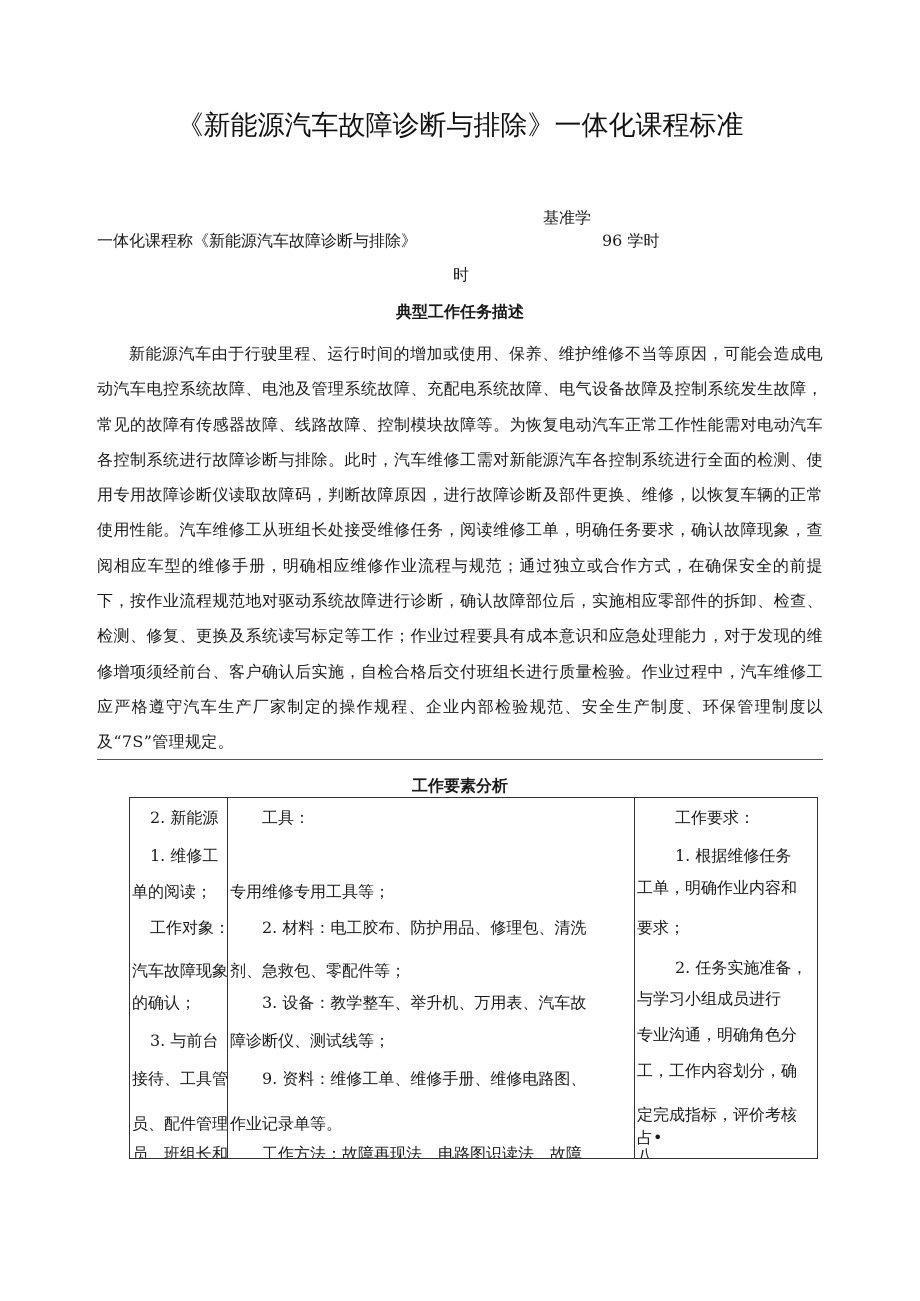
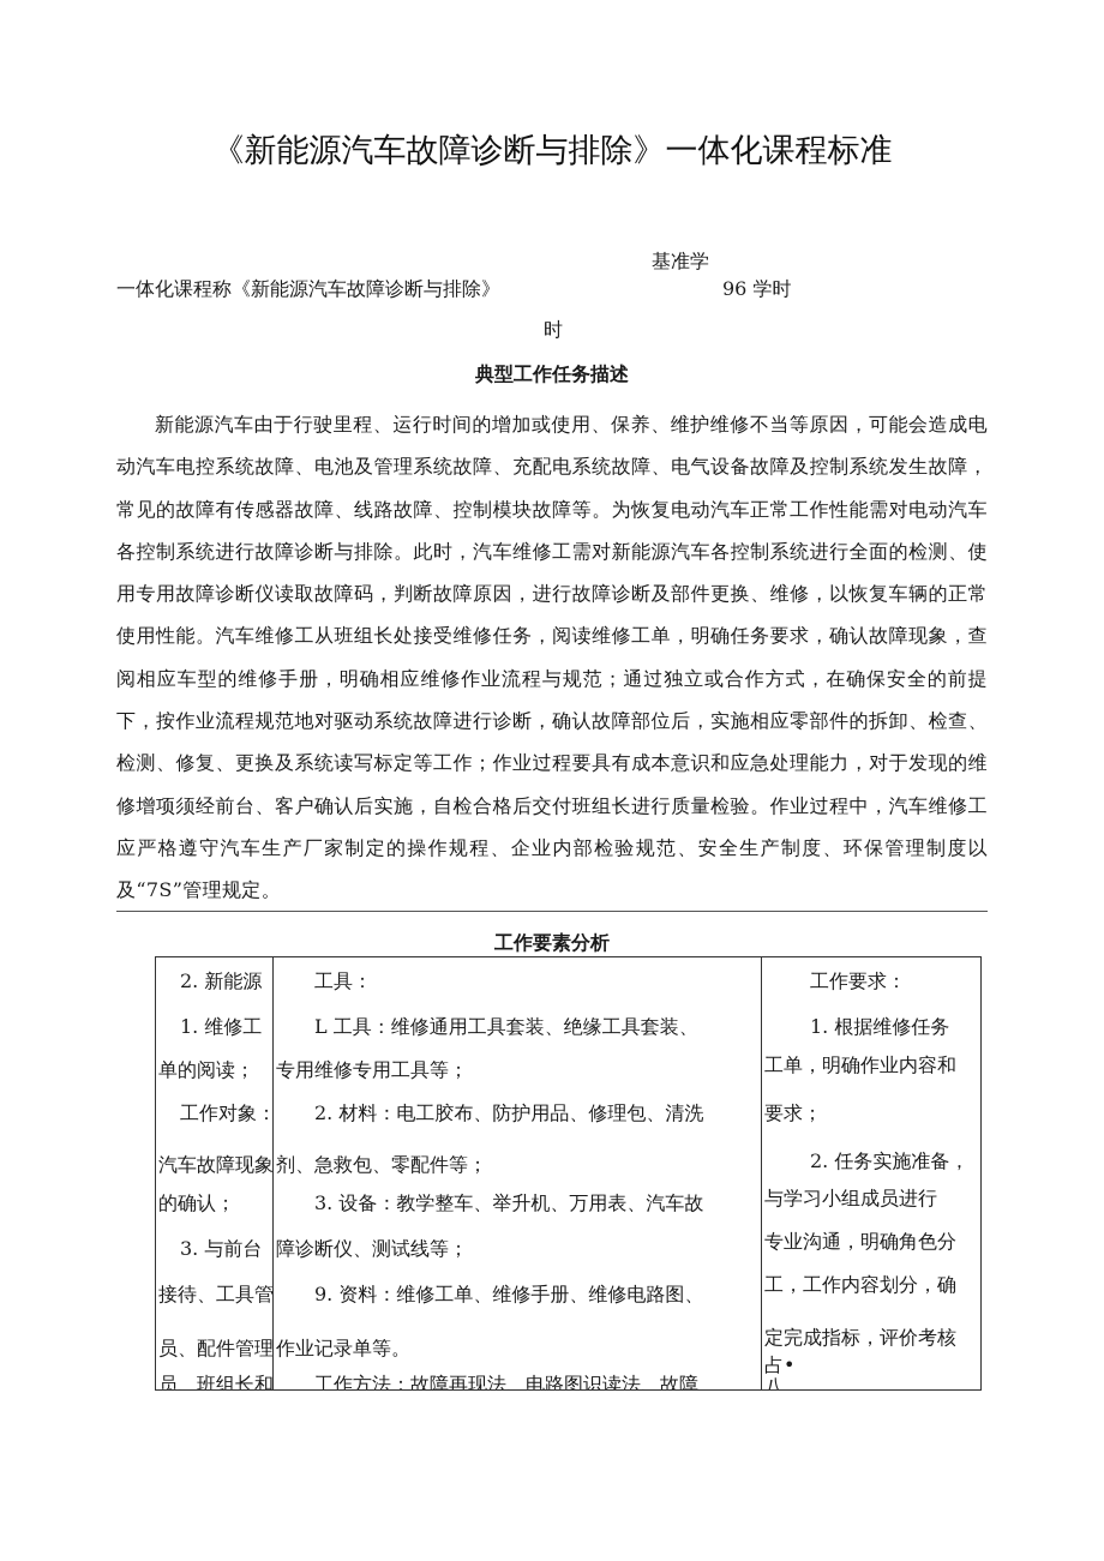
  《新能源汽车故障诊断与排除》一体化课程标准
  一体化课程称《新能源汽车故障诊断与排除》
  基准学
  时
  96 学时
  典型工作任务描述
  新能源汽车由于行驶里程、运行时间的增加或使用、保养、维护维修不当等原因，可能会造成电动汽车电控系统故障、电池及管理系统故障、充配电系统故障、电气设备故障及控制系统发生故障，常见的故障有传感器故障、线路故障、控制模块故障等。为恢复电动汽车正常工作性能需对电动汽车各控制系统进行故障诊断与排除。此时，汽车维修工需对新能源汽车各控制系统进行全面的检测、使用专用故障诊断仪读取故障码，判断故障原因，进行故障诊断及部件更换、维修，以恢复车辆的正常使用性能。汽车维修工从班组长处接受维修任务，阅读维修工单，明确任务要求，确认故障现象，查阅相应车型的维修手册，明确相应维修作业流程与规范；通过独立或合作方式，在确保安全的前提下，按作业流程规范地对驱动系统故障进行诊断，确认故障部位后，实施相应零部件的拆卸、检查、检测、修复、更换及系统读写标定等工作；作业过程要具有成本意识和应急处理能力，对于发现的维修增项须经前台、客户确认后实施，自检合格后交付班组长进行质量检验。作业过程中，汽车维修工应严格遵守汽车生产厂家制定的操作规程、企业内部检验规范、安全生产制度、环保管理制度以及“7S”管理规定。
  工作要素分析
  2. 新能源
  1. 维修工
  单的阅读；
  工作对象：
  汽车故障现象
  的确认；
  3. 与前台
  接待、工具管
  员、配件管理
  员、班组长和
  工具：
+ L 工具：维修通用工具套装、绝缘工具套装、
  专用维修专用工具等；
  2. 材料：电工胶布、防护用品、修理包、清洗
  剂、急救包、零配件等；
  3. 设备：教学整车、举升机、万用表、汽车故
  障诊断仪、测试线等；
  9. 资料：维修工单、维修手册、维修电路图、
  作业记录单等。
  工作方法：故障再现法、电路图识读法、故障
  工作要求：
  1. 根据维修任务
  工单，明确作业内容和
  要求；
  2. 任务实施准备，
  与学习小组成员进行
  专业沟通，明确角色分
  工，工作内容划分，确
  定完成指标，评价考核
  占•
  八
